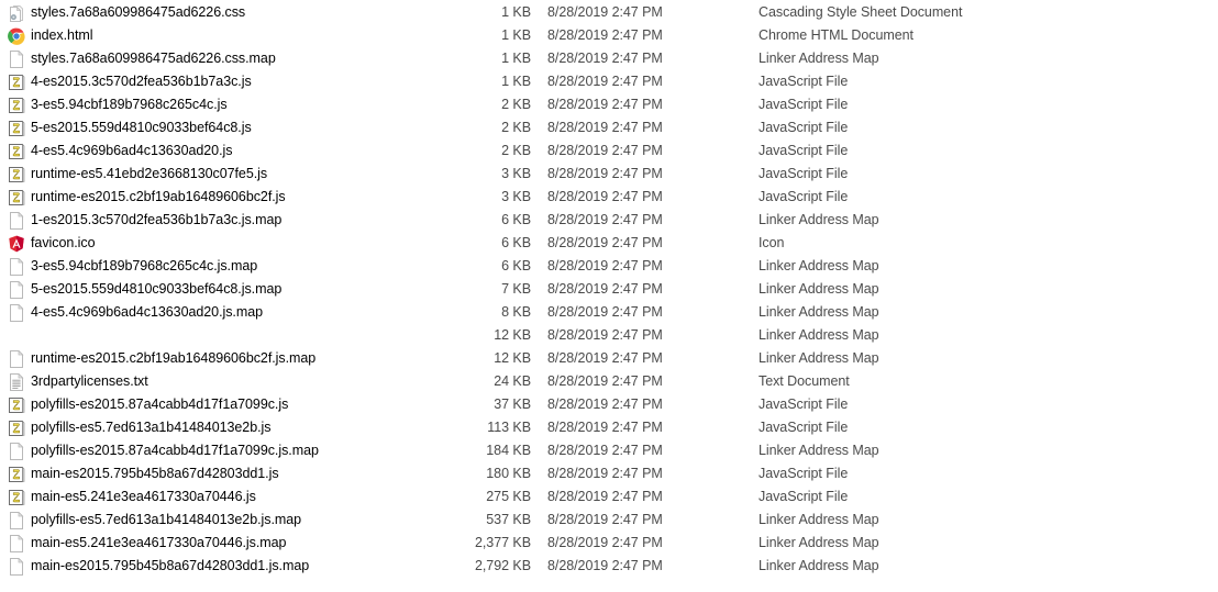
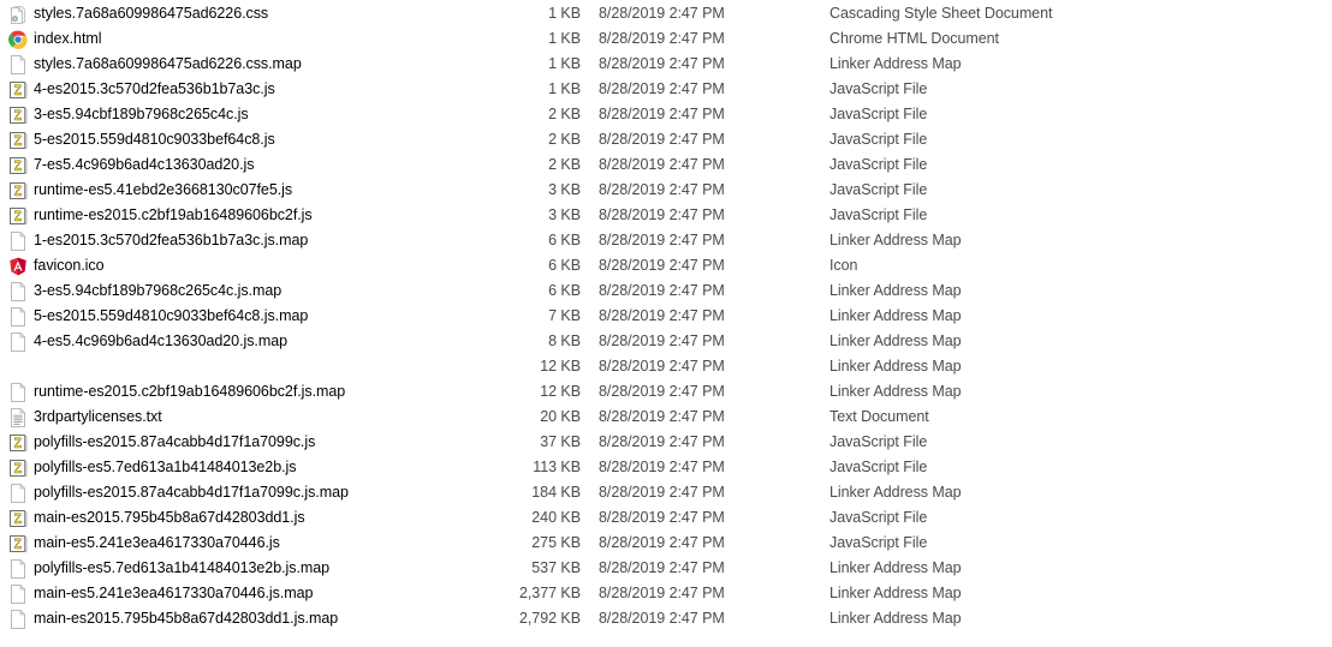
  styles.7a68a609986475ad6226.css
  1 KB
  8/28/2019 2:47 PM
  Cascading Style Sheet Document
  index.html
  1 KB
  8/28/2019 2:47 PM
  Chrome HTML Document
  styles.7a68a609986475ad6226.css.map
  1 KB
  8/28/2019 2:47 PM
  Linker Address Map
  4-es2015.3c570d2fea536b1b7a3c.js
  1 KB
  8/28/2019 2:47 PM
  JavaScript File
  3-es5.94cbf189b7968c265c4c.js
  2 KB
  8/28/2019 2:47 PM
  JavaScript File
  5-es2015.559d4810c9033bef64c8.js
  2 KB
  8/28/2019 2:47 PM
  JavaScript File
- 4-es5.4c969b6ad4c13630ad20.js
+ 7-es5.4c969b6ad4c13630ad20.js
  2 KB
  8/28/2019 2:47 PM
  JavaScript File
  runtime-es5.41ebd2e3668130c07fe5.js
  3 KB
  8/28/2019 2:47 PM
  JavaScript File
  runtime-es2015.c2bf19ab16489606bc2f.js
  3 KB
  8/28/2019 2:47 PM
  JavaScript File
  1-es2015.3c570d2fea536b1b7a3c.js.map
  6 KB
  8/28/2019 2:47 PM
  Linker Address Map
  favicon.ico
  6 KB
  8/28/2019 2:47 PM
  Icon
  3-es5.94cbf189b7968c265c4c.js.map
  6 KB
  8/28/2019 2:47 PM
  Linker Address Map
  5-es2015.559d4810c9033bef64c8.js.map
  7 KB
  8/28/2019 2:47 PM
  Linker Address Map
  4-es5.4c969b6ad4c13630ad20.js.map
  8 KB
  8/28/2019 2:47 PM
  Linker Address Map
  12 KB
  8/28/2019 2:47 PM
  Linker Address Map
  runtime-es2015.c2bf19ab16489606bc2f.js.map
  12 KB
  8/28/2019 2:47 PM
  Linker Address Map
  3rdpartylicenses.txt
- 24 KB
+ 20 KB
  8/28/2019 2:47 PM
  Text Document
  polyfills-es2015.87a4cabb4d17f1a7099c.js
  37 KB
  8/28/2019 2:47 PM
  JavaScript File
  polyfills-es5.7ed613a1b41484013e2b.js
  113 KB
  8/28/2019 2:47 PM
  JavaScript File
  polyfills-es2015.87a4cabb4d17f1a7099c.js.map
  184 KB
  8/28/2019 2:47 PM
  Linker Address Map
  main-es2015.795b45b8a67d42803dd1.js
- 180 KB
+ 240 KB
  8/28/2019 2:47 PM
  JavaScript File
  main-es5.241e3ea4617330a70446.js
  275 KB
  8/28/2019 2:47 PM
  JavaScript File
  polyfills-es5.7ed613a1b41484013e2b.js.map
  537 KB
  8/28/2019 2:47 PM
  Linker Address Map
  main-es5.241e3ea4617330a70446.js.map
  2,377 KB
  8/28/2019 2:47 PM
  Linker Address Map
  main-es2015.795b45b8a67d42803dd1.js.map
  2,792 KB
  8/28/2019 2:47 PM
  Linker Address Map
